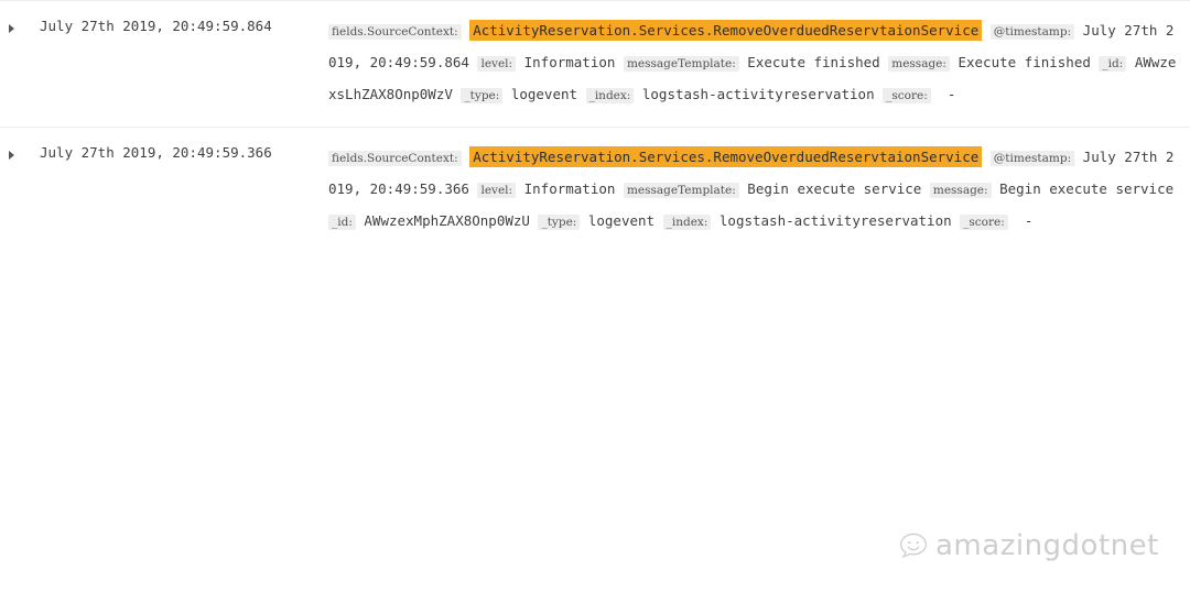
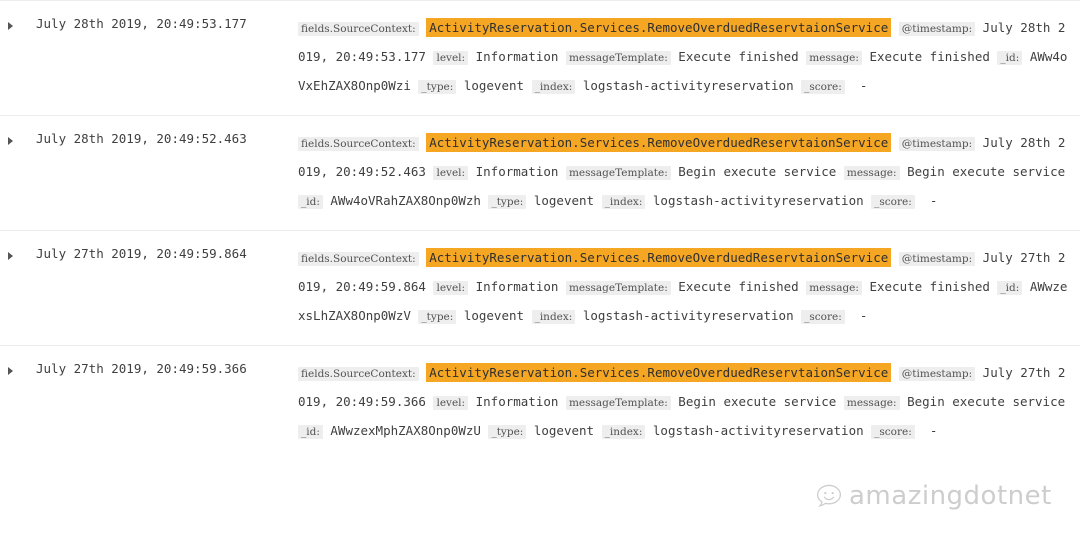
+ 	July 28th 2019, 20:49:53.177	fields.SourceContext: ActivityReservation.Services.RemoveOverduedReservtaionService @timestamp: July 28th 2019, 20:49:53.177 level: Information messageTemplate: Execute finished message: Execute finished _id: AWw4oVxEhZAX8Onp0Wzi _type: logevent _index: logstash-activityreservation _score: -
+ 	July 28th 2019, 20:49:52.463	fields.SourceContext: ActivityReservation.Services.RemoveOverduedReservtaionService @timestamp: July 28th 2019, 20:49:52.463 level: Information messageTemplate: Begin execute service message: Begin execute service _id: AWw4oVRahZAX8Onp0Wzh _type: logevent _index: logstash-activityreservation _score: -
  	July 27th 2019, 20:49:59.864	fields.SourceContext: ActivityReservation.Services.RemoveOverduedReservtaionService @timestamp: July 27th 2019, 20:49:59.864 level: Information messageTemplate: Execute finished message: Execute finished _id: AWwzexsLhZAX8Onp0WzV _type: logevent _index: logstash-activityreservation _score: -
  	July 27th 2019, 20:49:59.366	fields.SourceContext: ActivityReservation.Services.RemoveOverduedReservtaionService @timestamp: July 27th 2019, 20:49:59.366 level: Information messageTemplate: Begin execute service message: Begin execute service _id: AWwzexMphZAX8Onp0WzU _type: logevent _index: logstash-activityreservation _score: -
  amazingdotnet
